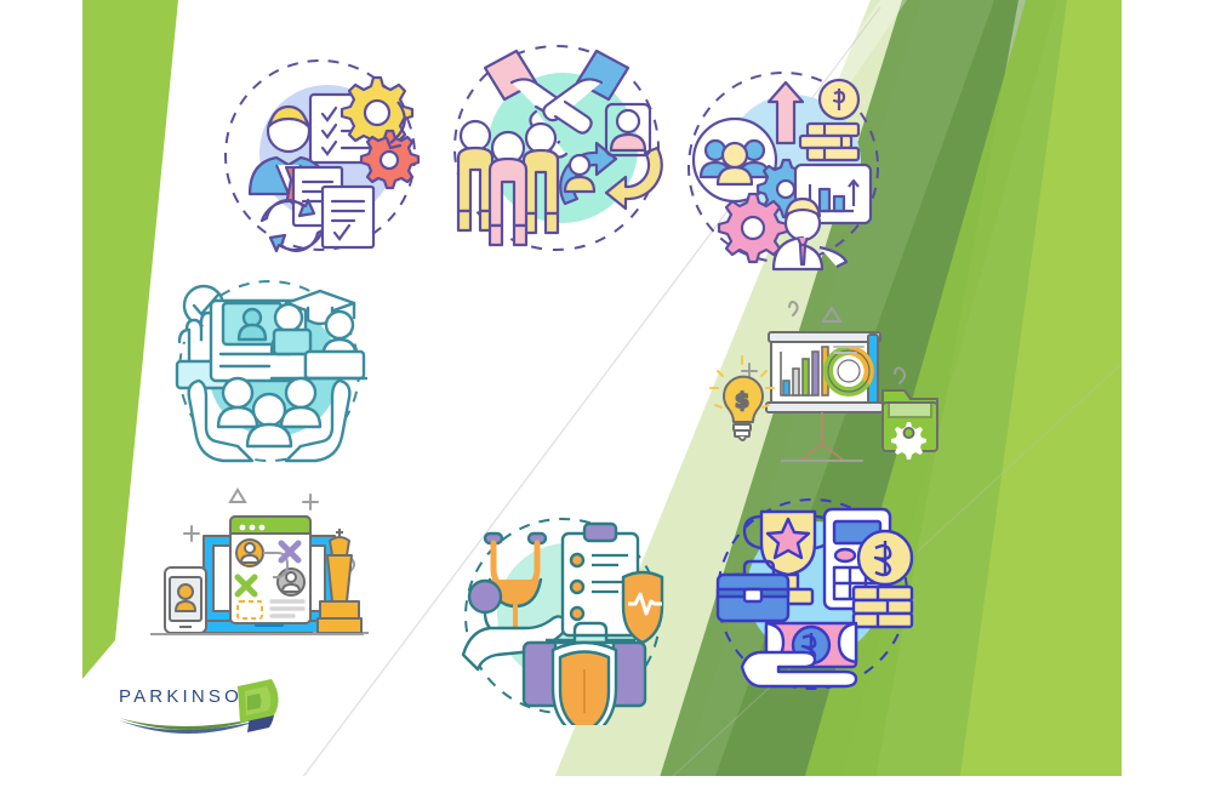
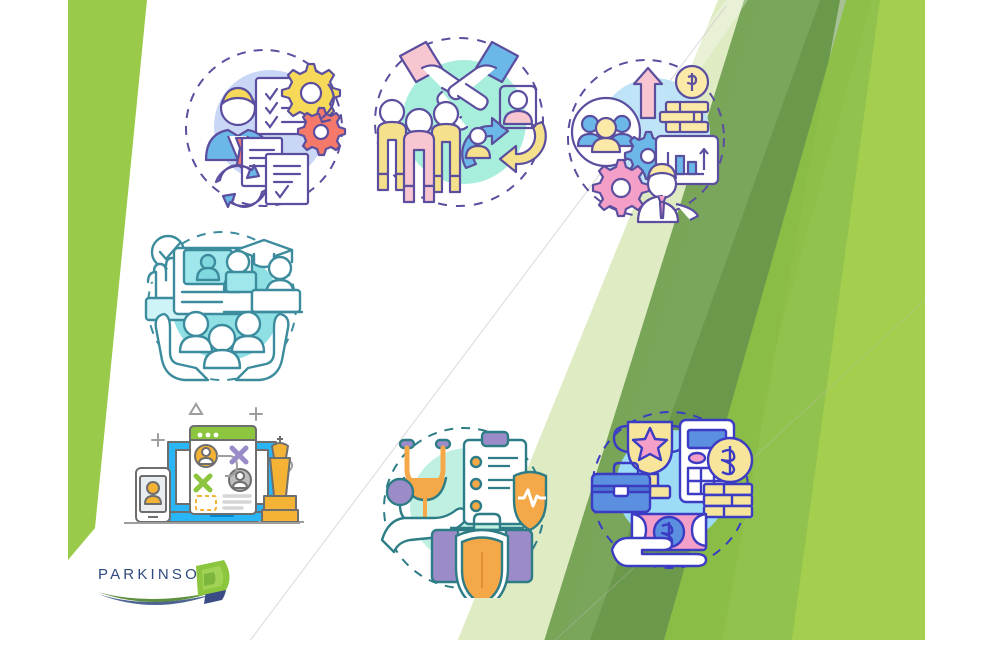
- $
  PARKINSO
